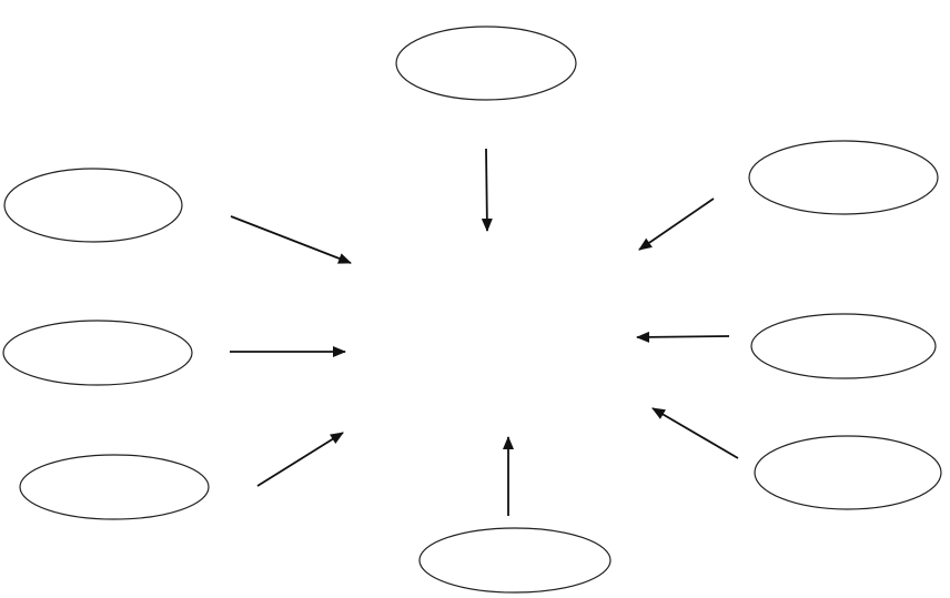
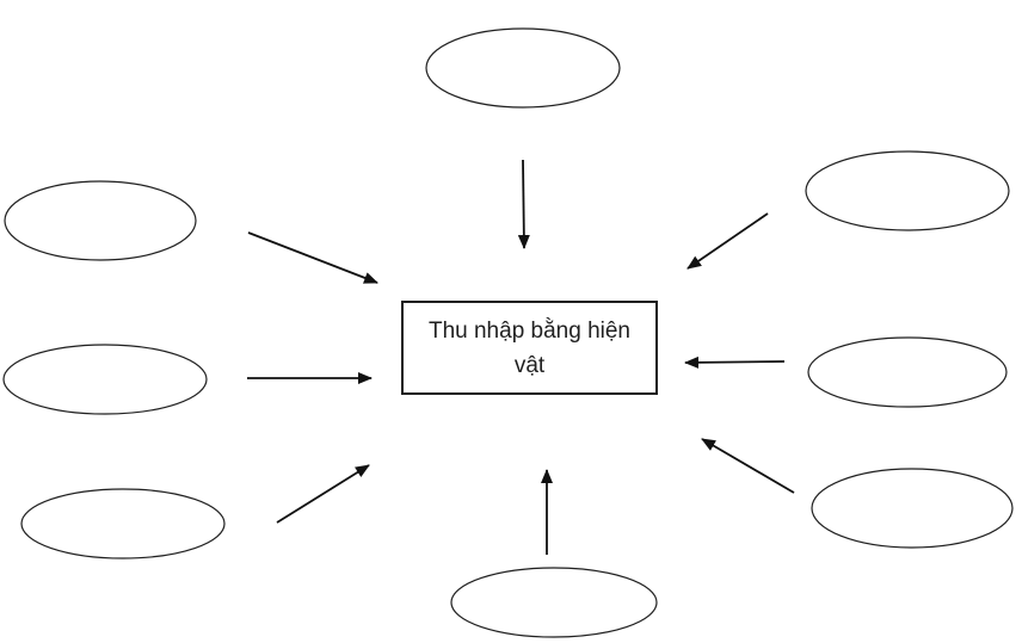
+ Thu nhập bằng hiện vật
